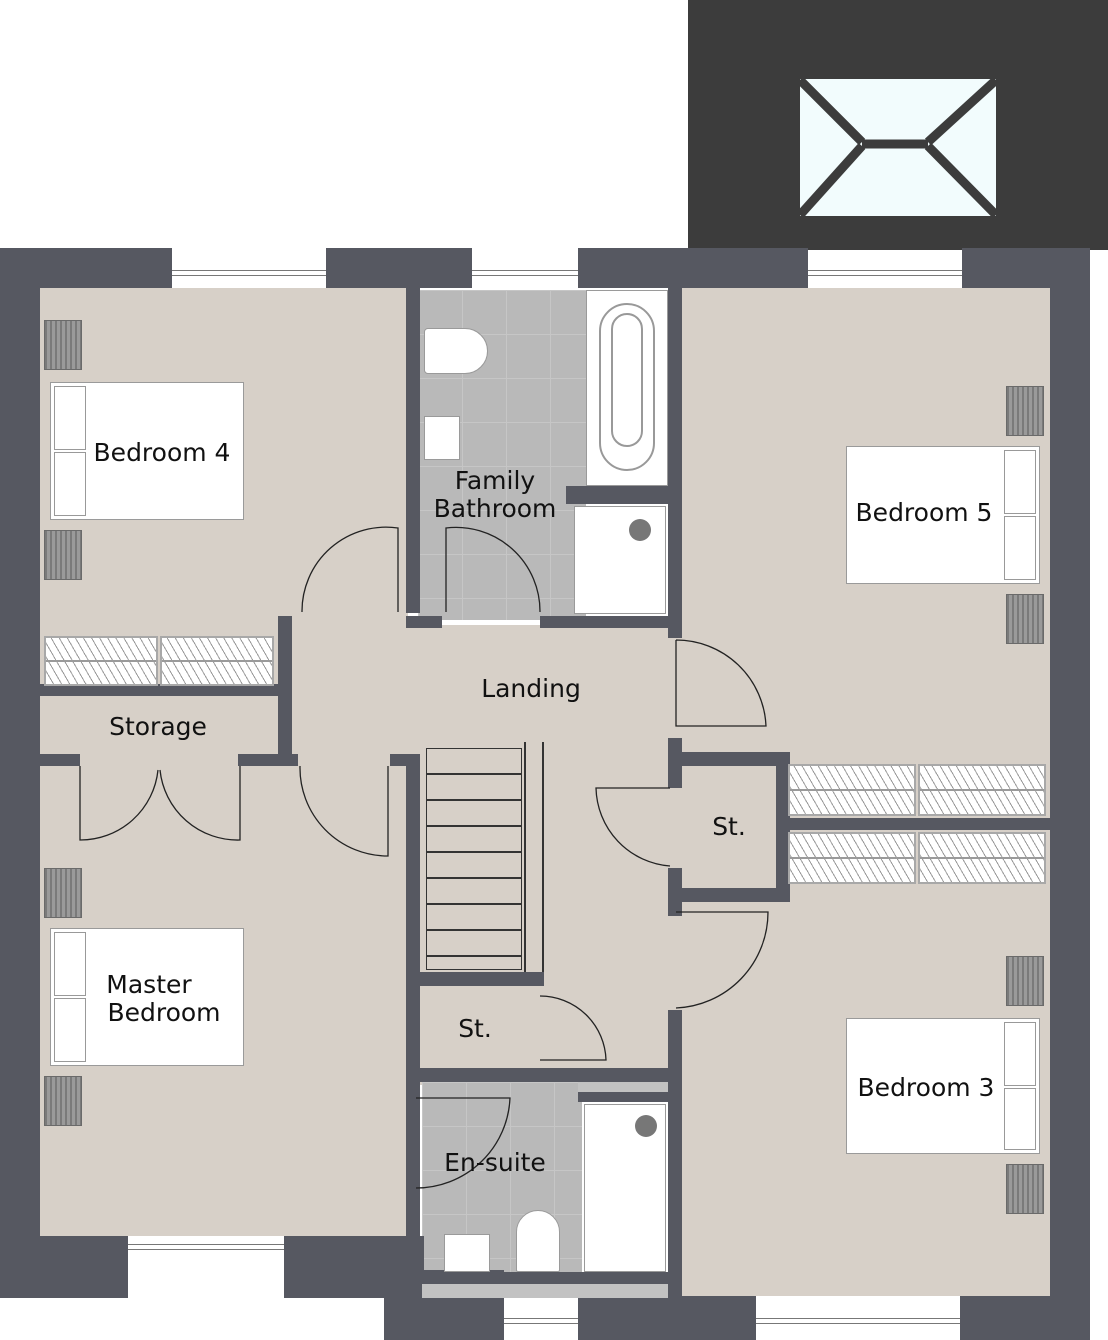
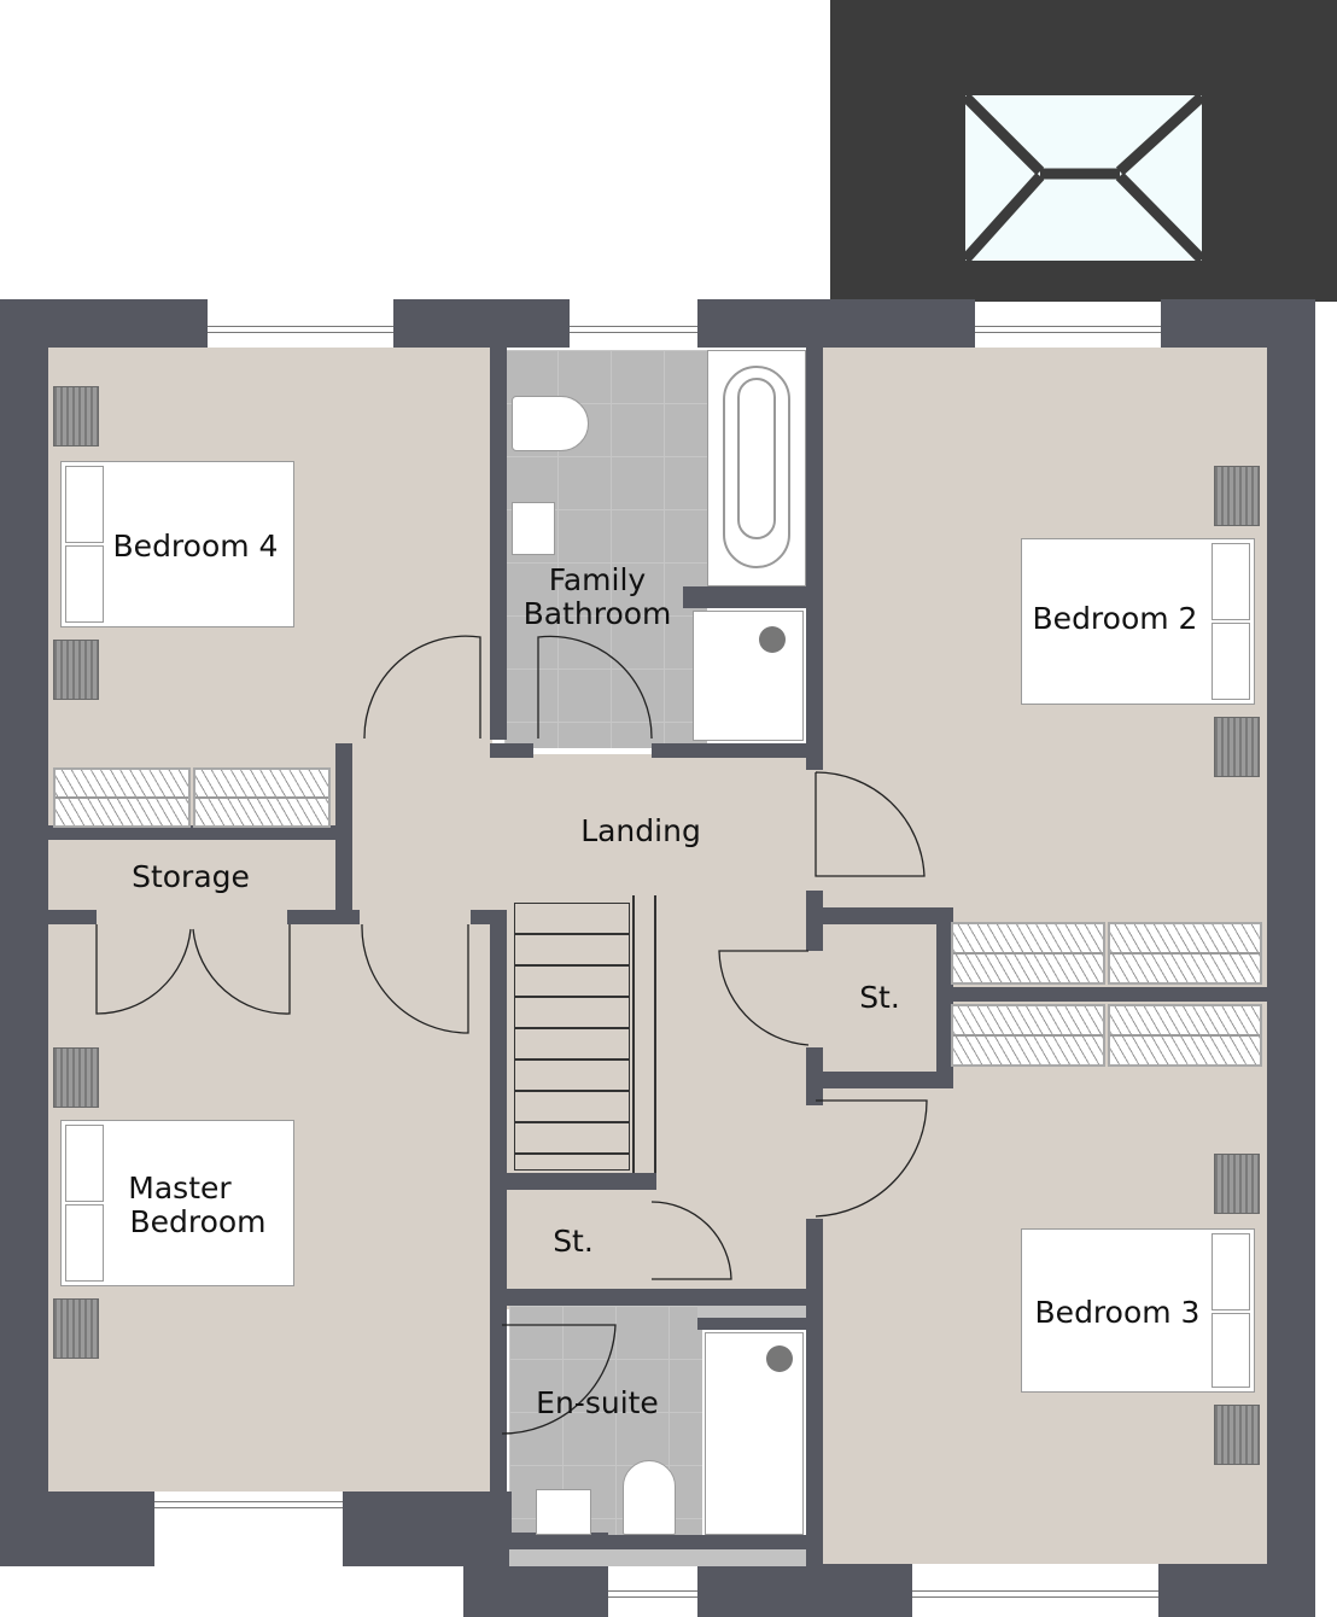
  Bedroom 4
  Family
  Bathroom
- Bedroom 5
+ Bedroom 2
  Landing
  Storage
  St.
  St.
  Master
  Bedroom
  Bedroom 3
  En-suite
